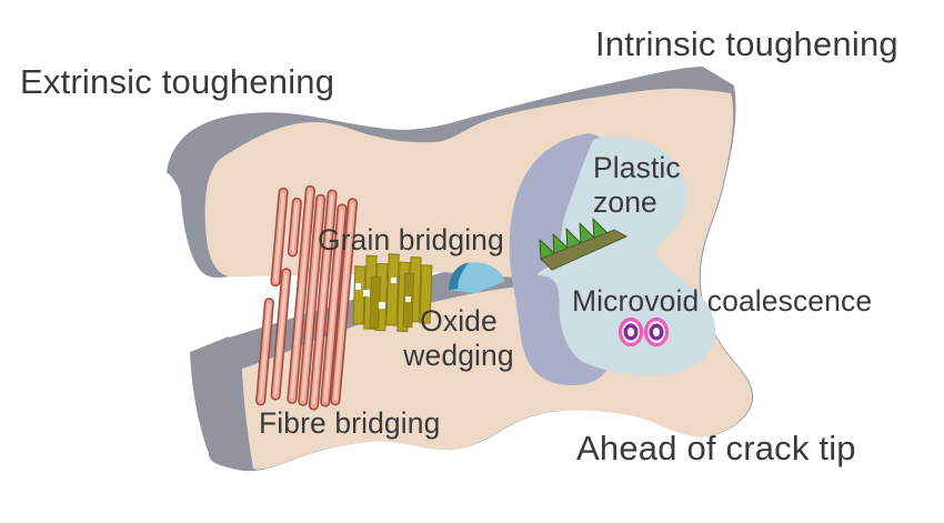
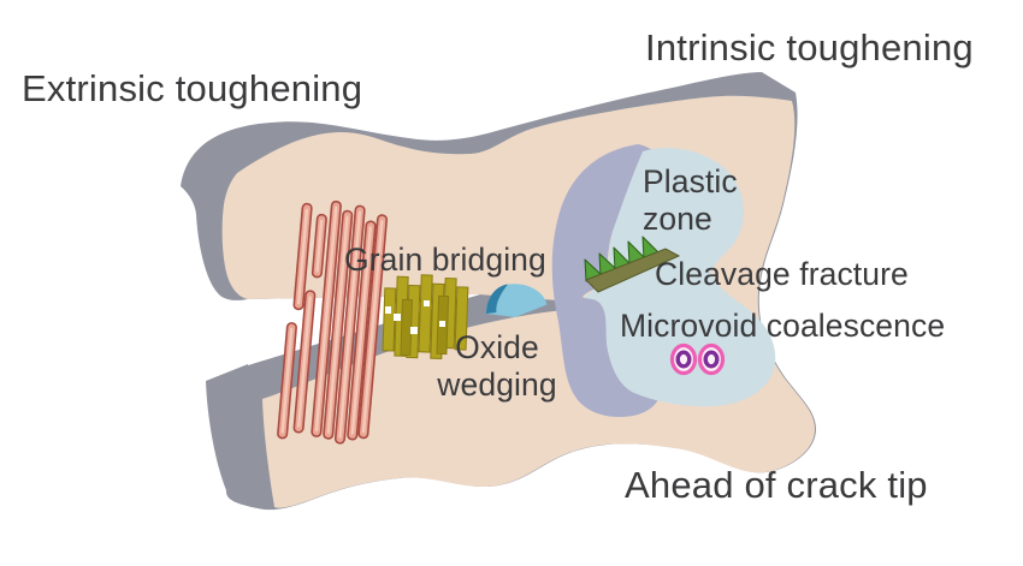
  Extrinsic toughening
  Intrinsic toughening
  Plastic
  zone
  Grain bridging
+ Cleavage fracture
  Microvoid coalescence
  Oxide
  wedging
- Fibre bridging
  Ahead of crack tip
